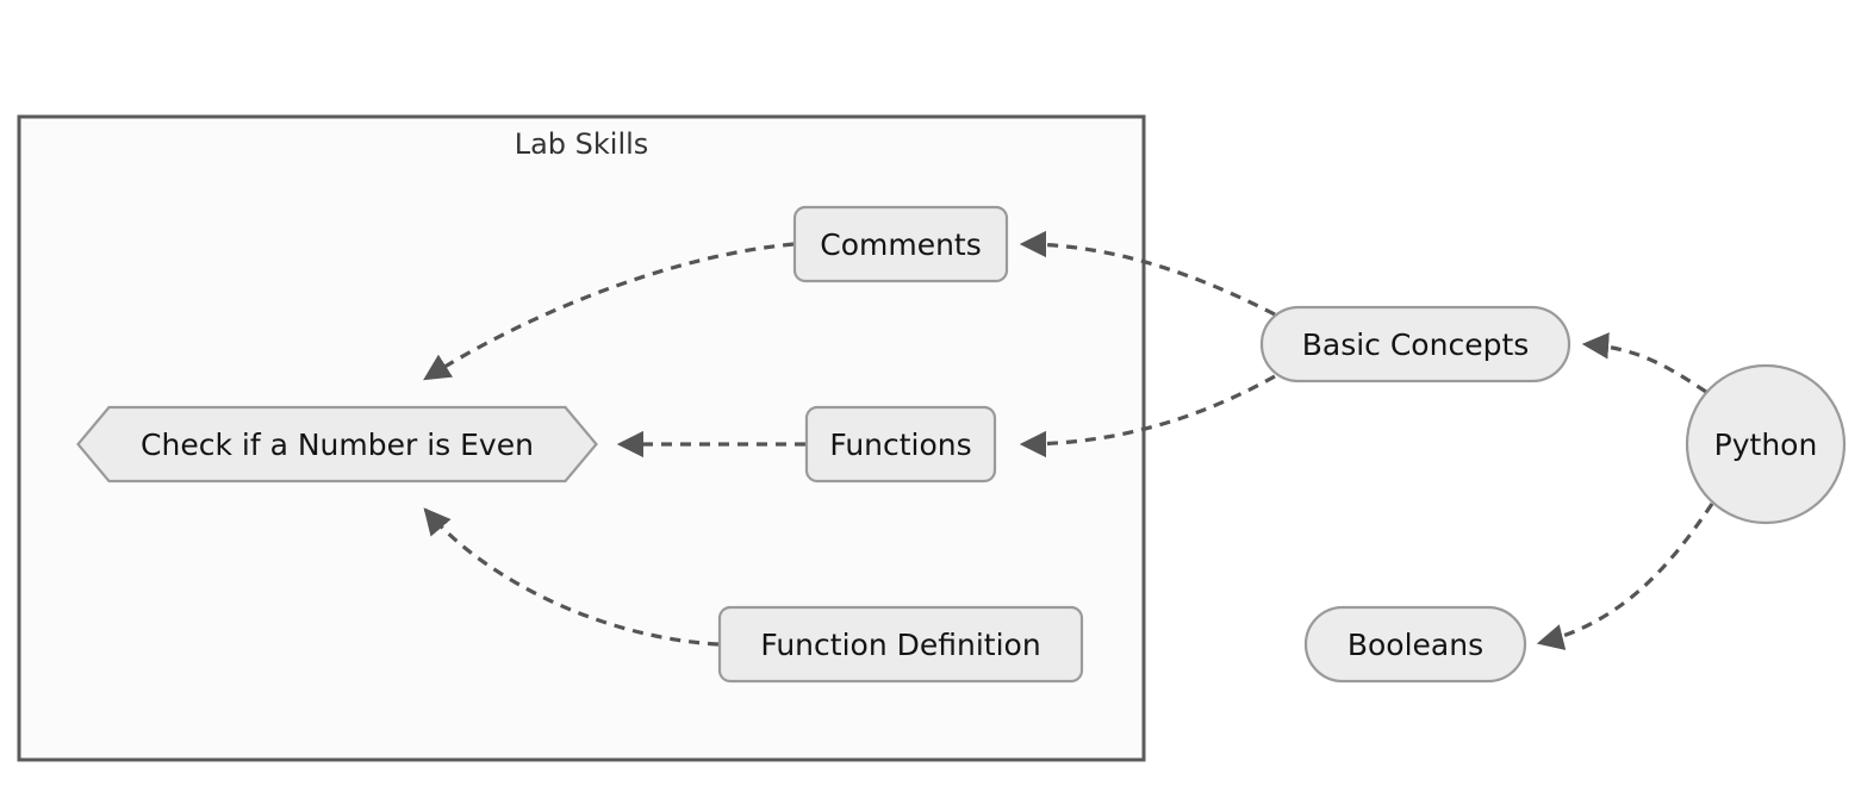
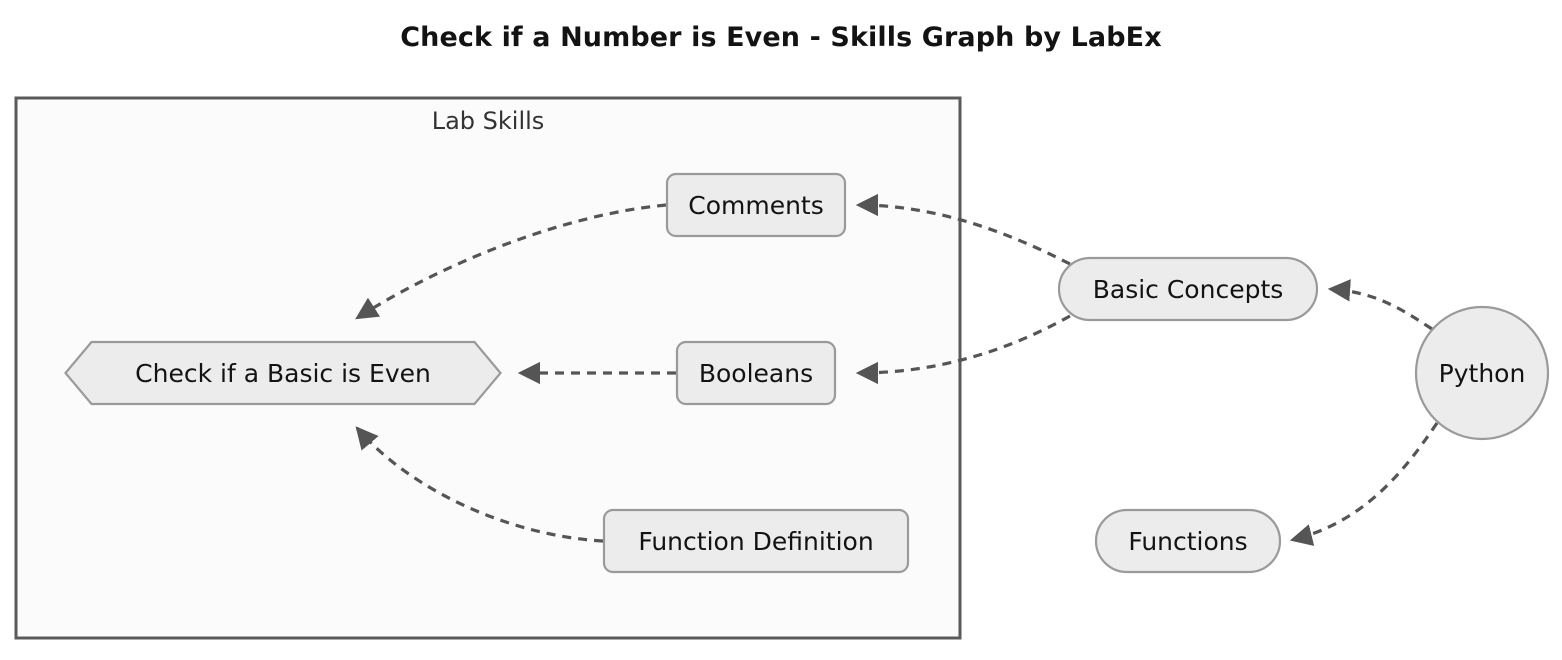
+ Check if a Number is Even - Skills Graph by LabEx
  Lab Skills
- Check if a Number is Even
+ Check if a Basic is Even
  Comments
- Functions
+ Booleans
  Function Definition
  Basic Concepts
- Booleans
+ Functions
  Python
